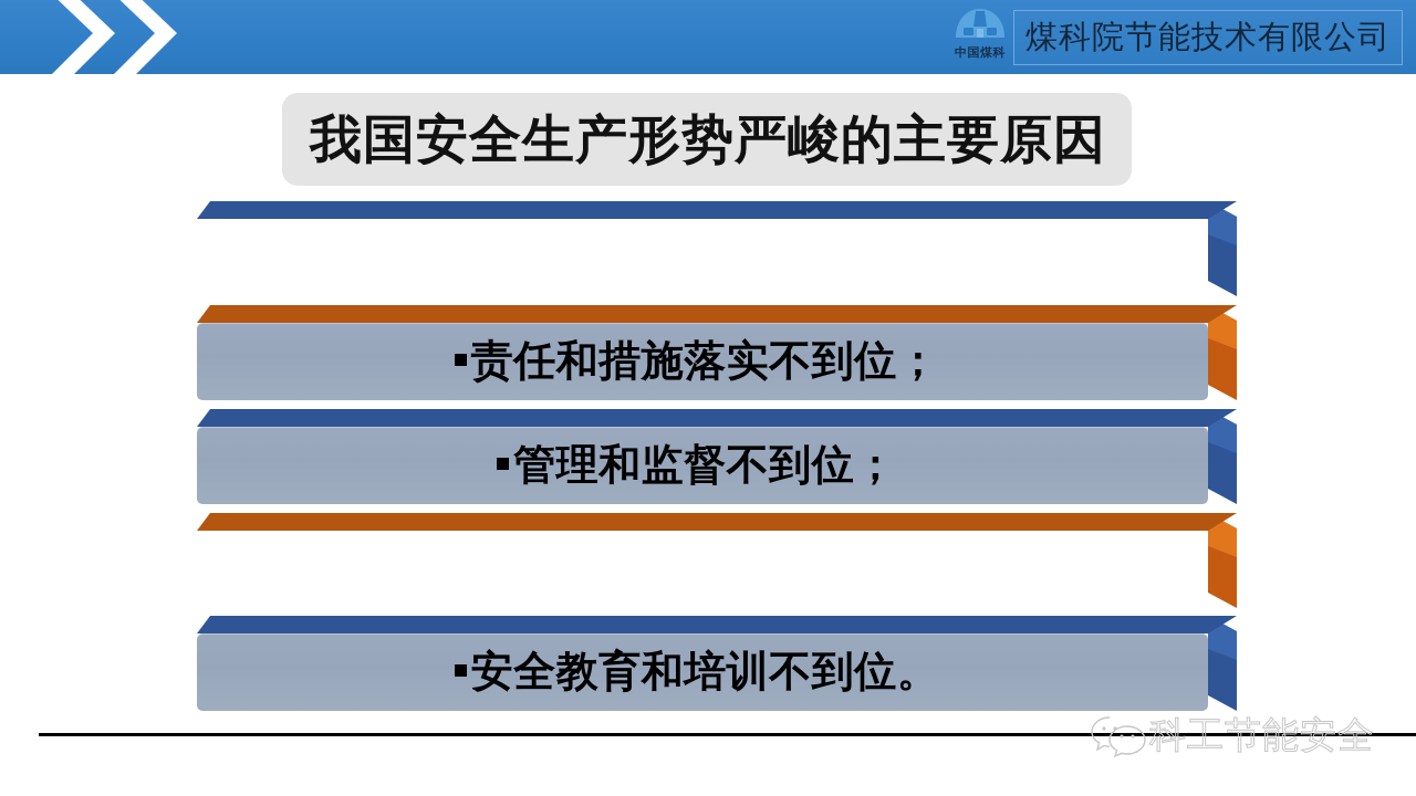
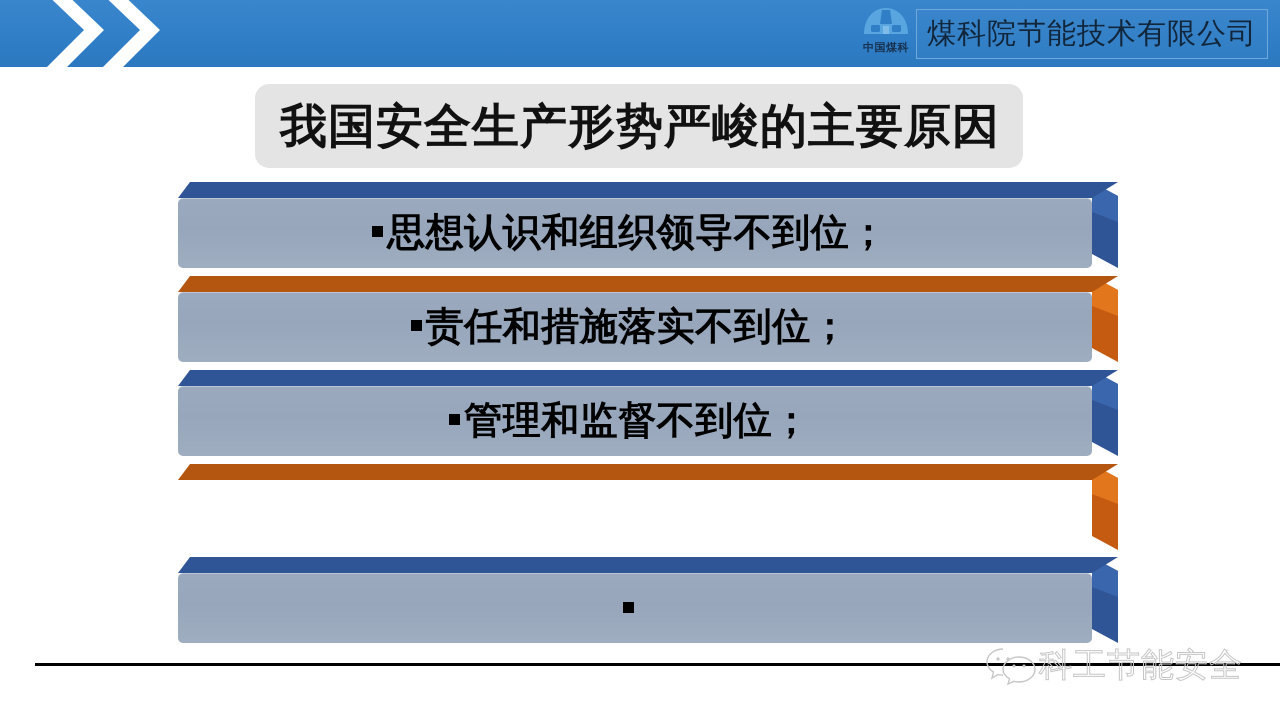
  中国煤科
  煤科院节能技术有限公司
  我国安全生产形势严峻的主要原因
+ 思想认识和组织领导不到位；
  责任和措施落实不到位；
  管理和监督不到位；
- 安全教育和培训不到位。
  科工节能安全
